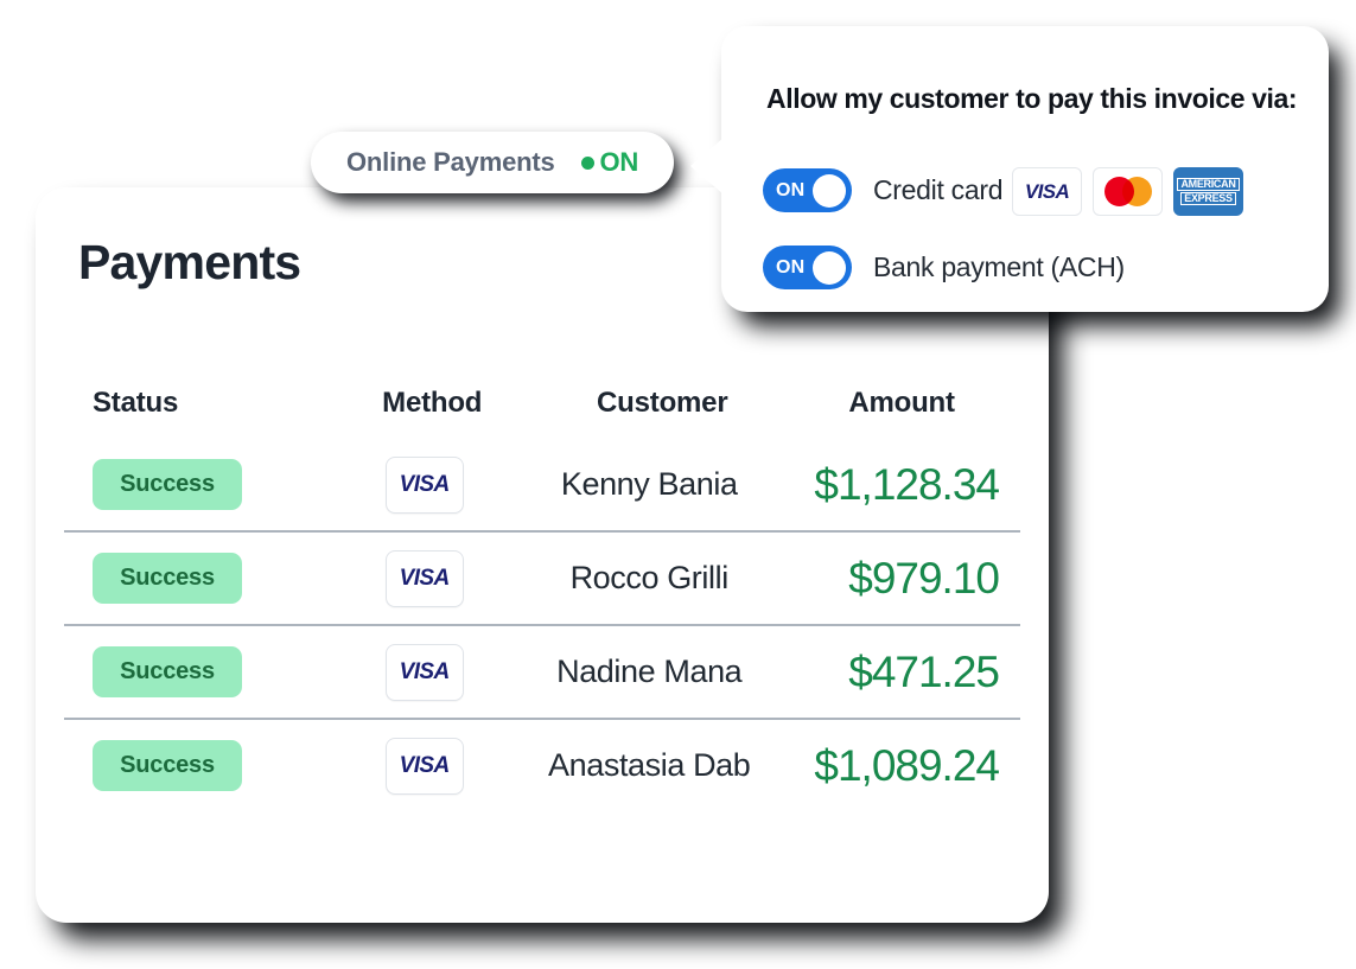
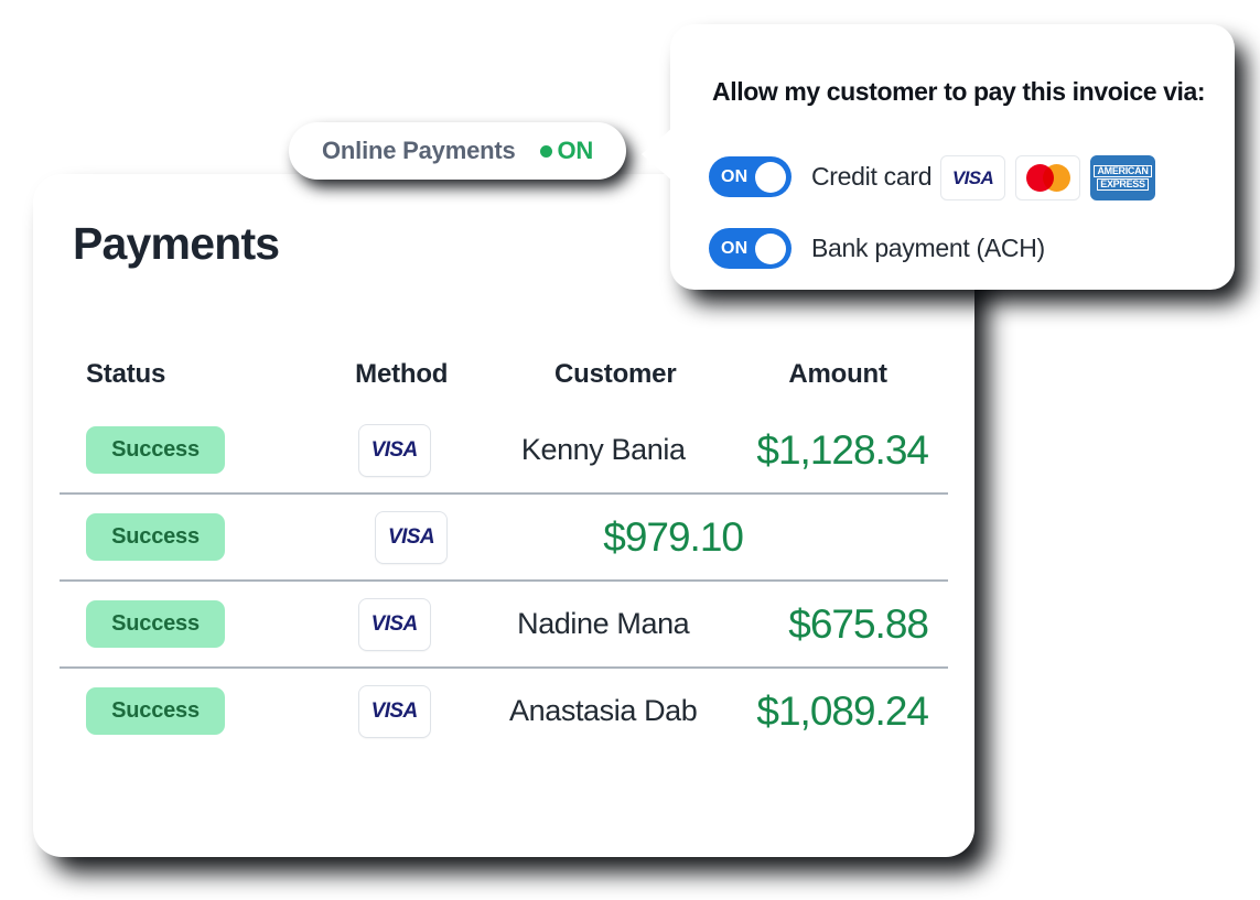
  Payments
  Status
  Method
  Customer
  Amount
  Success
  VISA
  Kenny Bania
  $1,128.34
  Success
  VISA
- Rocco Grilli
  $979.10
  Success
  VISA
  Nadine Mana
- $471.25
+ $675.88
  Success
  VISA
  Anastasia Dab
  $1,089.24
  Online Payments
  ON
  Allow my customer to pay this invoice via:
  ON
  Credit card
  VISA
  AMERICAN
  EXPRESS
  ON
  Bank payment (ACH)
